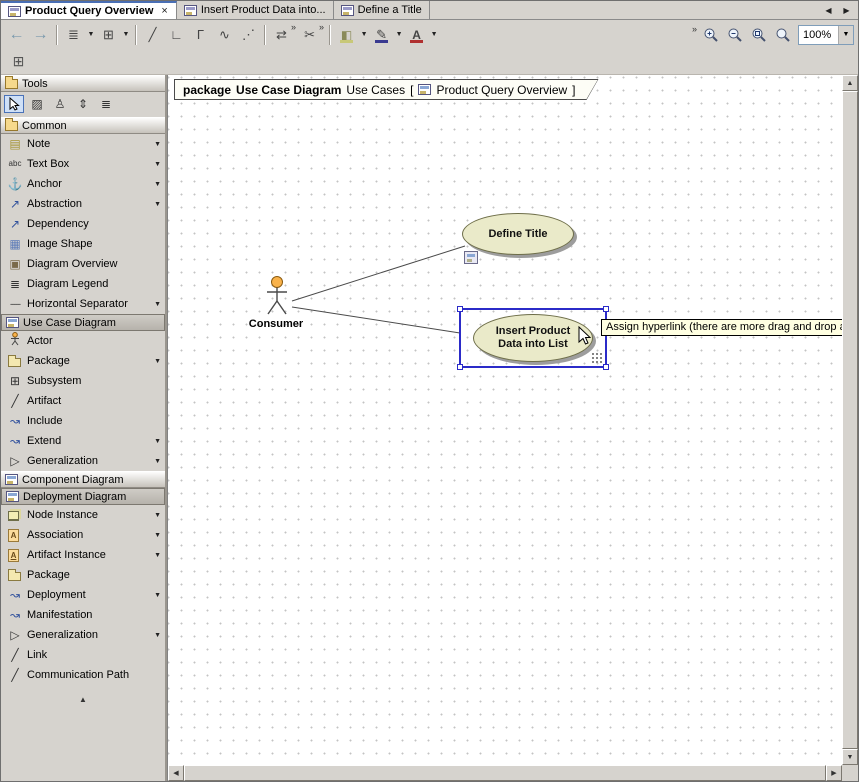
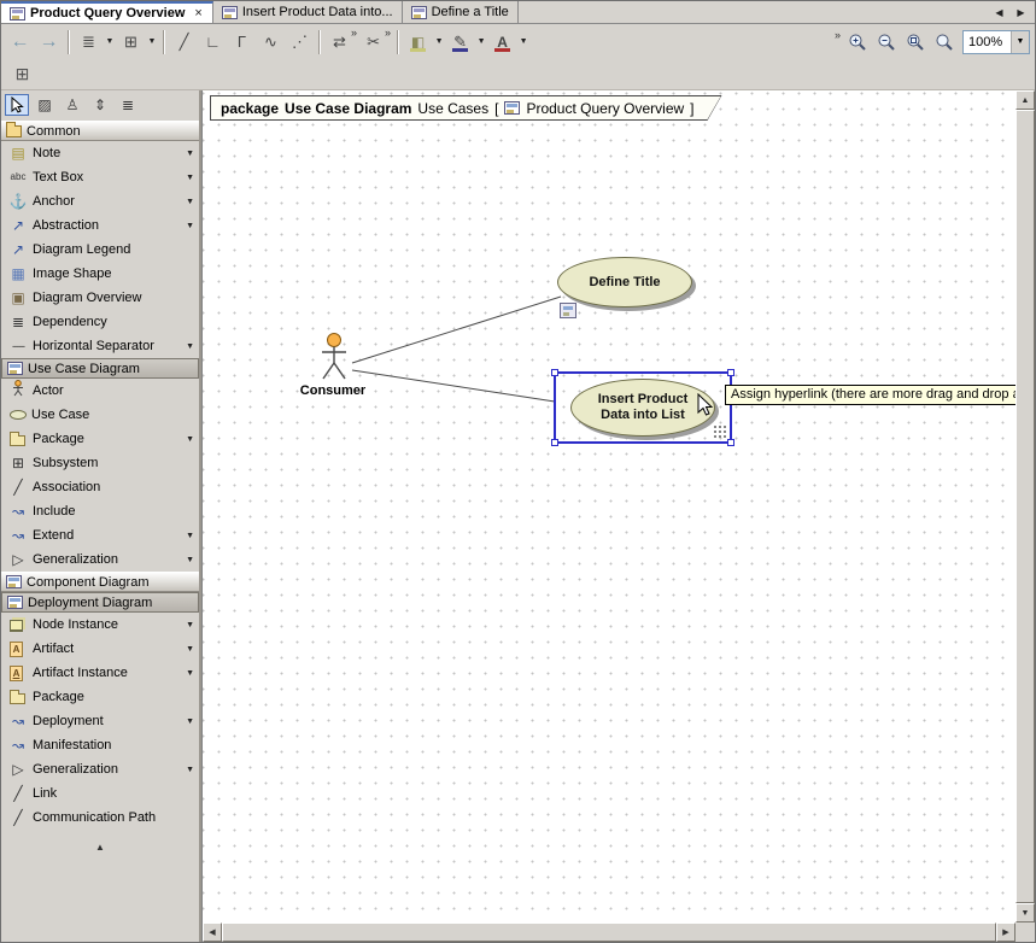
  Product Query Overview
  Insert Product Data into...
  Define a Title
  100%
- Tools
  Common
  ▤
  Note
  abc
  Text Box
  ⚓
  Anchor
  ↗
  Abstraction
  ↗
- Dependency
+ Diagram Legend
  ▦
  Image Shape
  ▣
  Diagram Overview
  ≣
- Diagram Legend
+ Dependency
  -----
  Horizontal Separator
  Use Case Diagram
  Actor
+ Use Case
  Package
  ⊞
  Subsystem
  ╱
- Artifact
+ Association
  ↝
  Include
  ↝
  Extend
  ▷
  Generalization
  Component Diagram
  Deployment Diagram
  Node Instance
  A
- Association
+ Artifact
  A
  Artifact Instance
  Package
  ↝
  Deployment
  ↝
  Manifestation
  ▷
  Generalization
  ╱
  Link
  ╱
  Communication Path
  package
  Use Case Diagram
  Use Cases
  [
  Product Query Overview
  ]
  Consumer
  Define Title
  Insert Product
  Data into List
  Assign hyperlink (there are more drag and drop
